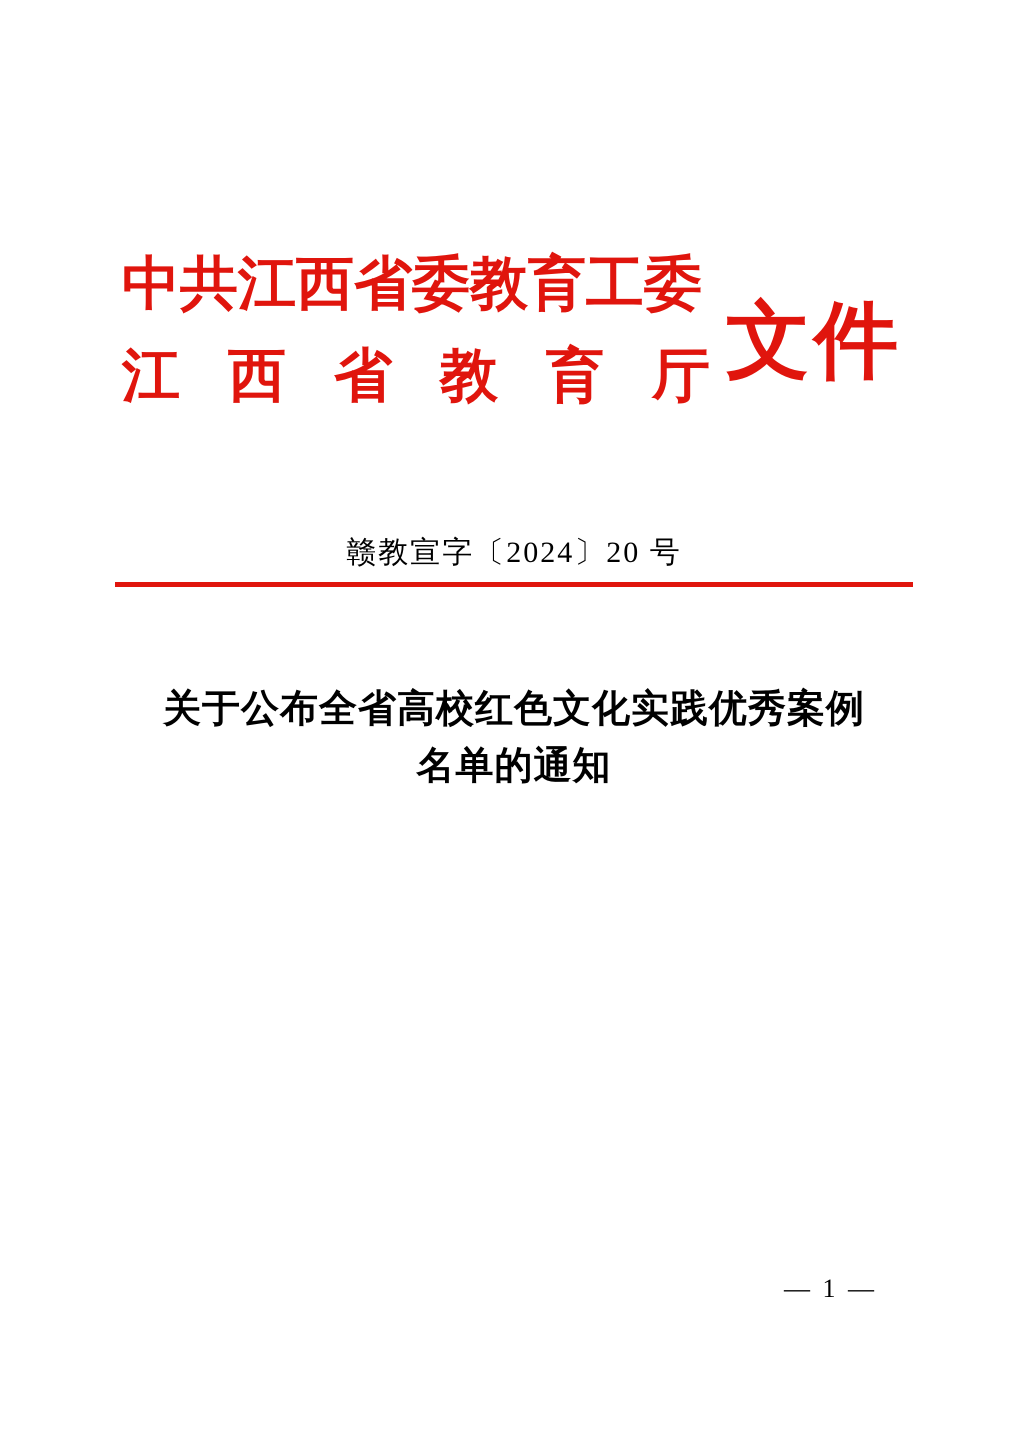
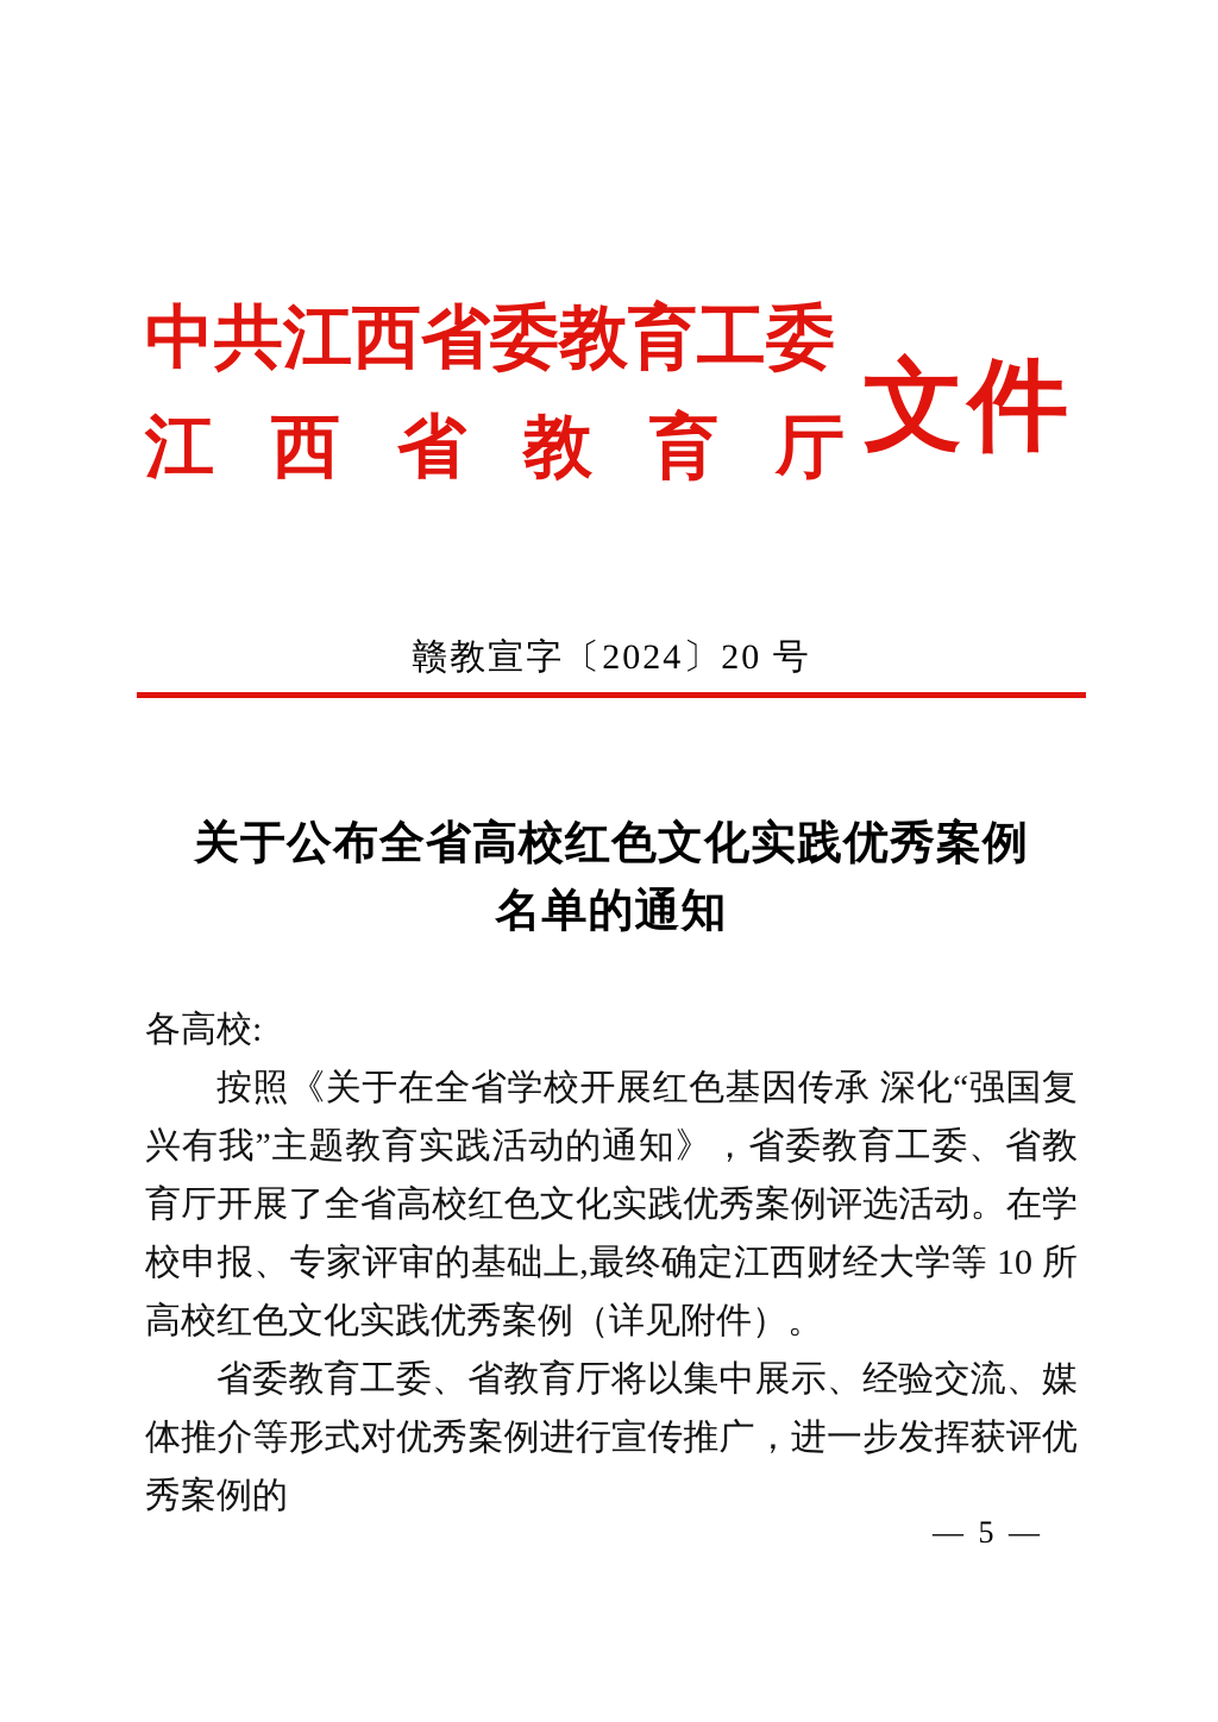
  中共江西省委教育工委
  江西省教育厅
  文件
  赣教宣字〔2024〕20 号
  关于公布全省高校红色文化实践优秀案例
  名单的通知
+ 各高校:
+ 按照《关于在全省学校开展红色基因传承 深化“强国复兴有我”主题教育实践活动的通知》，省委教育工委、省教育厅开展了全省高校红色文化实践优秀案例评选活动。在学校申报、专家评审的基础上,最终确定江西财经大学等 10 所高校红色文化实践优秀案例（详见附件）。
+ 省委教育工委、省教育厅将以集中展示、经验交流、媒体推介等形式对优秀案例进行宣传推广，进一步发挥获评优秀案例的
- — 1 —
+ — 5 —
